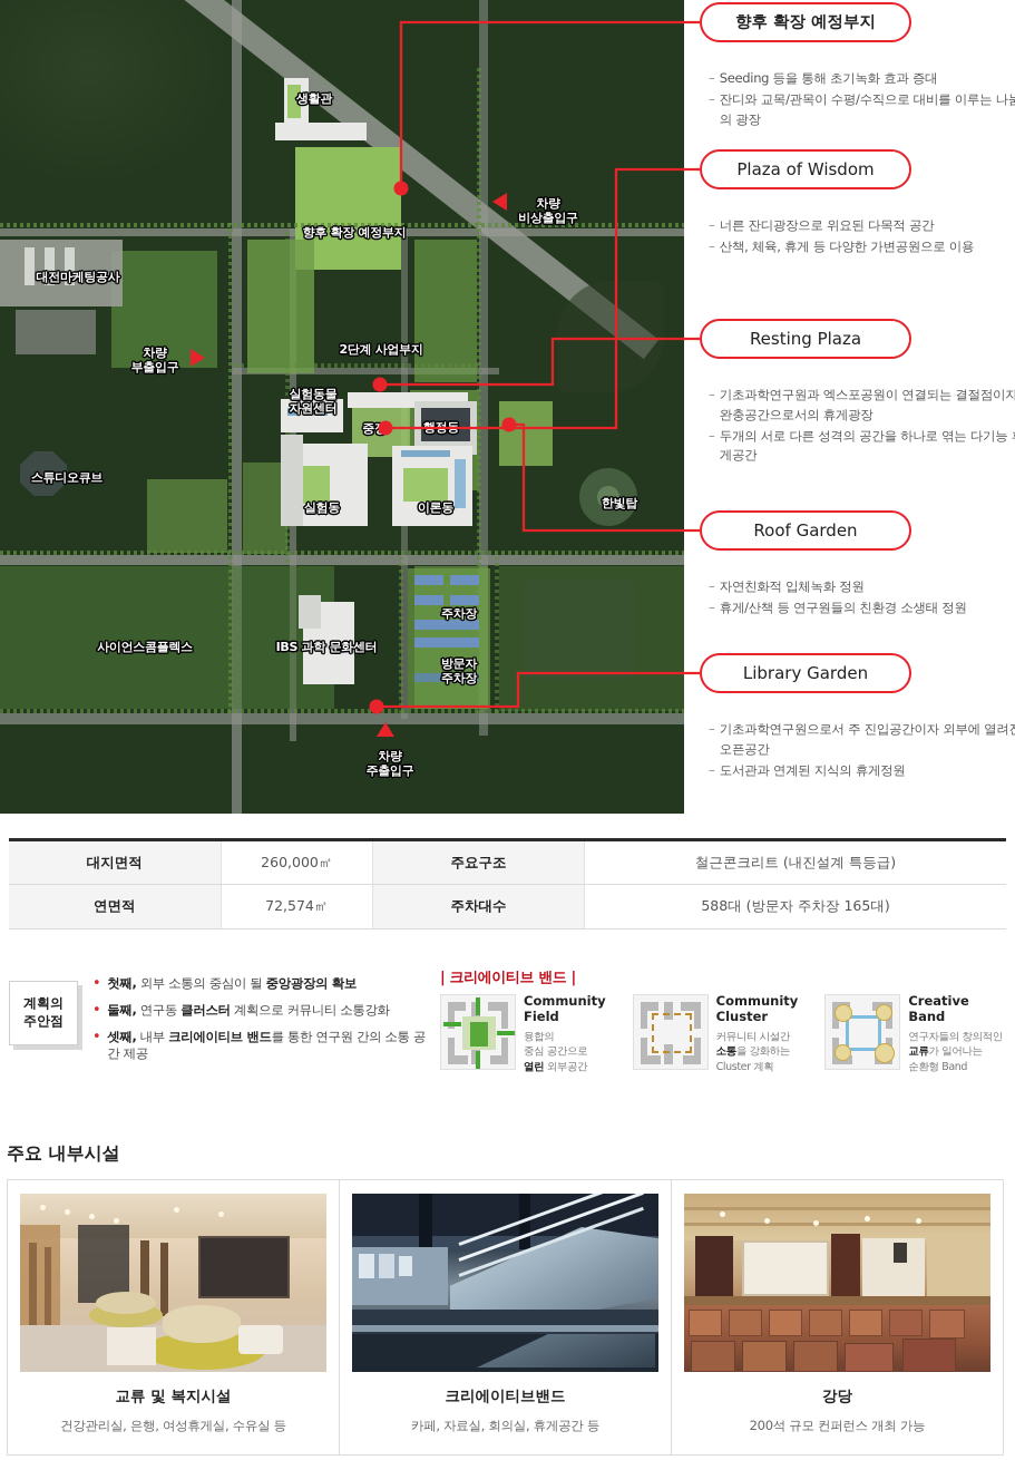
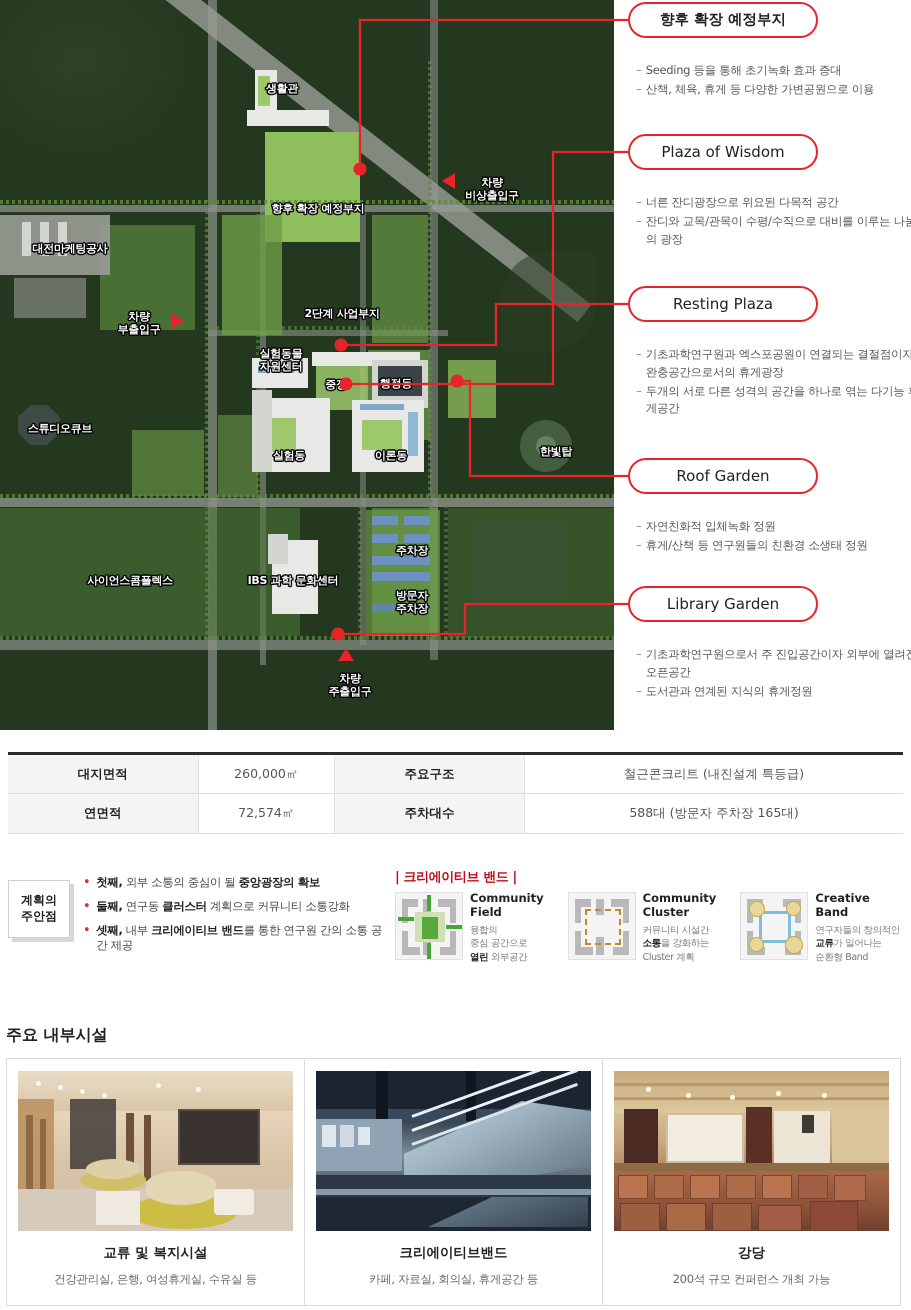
  생활관
  향후 확장 예정부지
  대전마케팅공사
  차량
  부출입구
  차량
  비상출입구
  2단계 사업부지
  실험동물
  자원센터
  스튜디오큐브
  실험동
  이론동
  한빛탑
  주차장
  사이언스콤플렉스
  IBS 과학 문화센터
  방문자
  주차장
  차량
  주출입구
  향후 확장 예정부지
  –
  Seeding 등을 통해 초기녹화 효과 증대
  –
- 잔디와 교목/관목이 수평/수직으로 대비를 이루는 나눔의 광장
+ 산책, 체육, 휴게 등 다양한 가변공원으로 이용
  Plaza of Wisdom
  –
  너른 잔디광장으로 위요된 다목적 공간
  –
- 산책, 체육, 휴게 등 다양한 가변공원으로 이용
+ 잔디와 교목/관목이 수평/수직으로 대비를 이루는 나눔의 광장
  Resting Plaza
  –
  기초과학연구원과 엑스포공원이 연결되는 결절점이자 완충공간으로서의 휴게광장
  –
  두개의 서로 다른 성격의 공간을 하나로 엮는 다기능게공간
  Roof Garden
  –
  자연친화적 입체녹화 정원
  –
  휴게/산책 등 연구원들의 친환경 소생태 정원
  Library Garden
  –
  기초과학연구원으로서 주 진입공간이자 외부에 열려 오픈공간
  –
  도서관과 연계된 지식의 휴게정원
  대지면적	260,000㎡	주요구조	철근콘크리트 (내진설계 특등급)
  연면적	72,574㎡	주차대수	588대 (방문자 주차장 165대)
  계획의
  주안점
  •
  첫째, 외부 소통의 중심이 될 중앙광장의 확보
  •
  둘째, 연구동 클러스터 계획으로 커뮤니티 소통강화
  •
  셋째, 내부 크리에이티브 밴드를 통한 연구원 간의 소통 공간 제공
  | 크리에이티브 밴드 |
  Community
  Field
  융합의
  중심 공간으로
  열린 외부공간
  Community
  Cluster
  커뮤니티 시설간
  소통을 강화하는
  Cluster 계획
  Creative
  Band
  연구자들의 창의적인
  교류가 일어나는
  순환형 Band
  주요 내부시설
  교류 및 복지시설
  건강관리실, 은행, 여성휴게실, 수유실 등
  크리에이티브밴드
  카페, 자료실, 회의실, 휴게공간 등
  강당
  200석 규모 컨퍼런스 개최 가능
